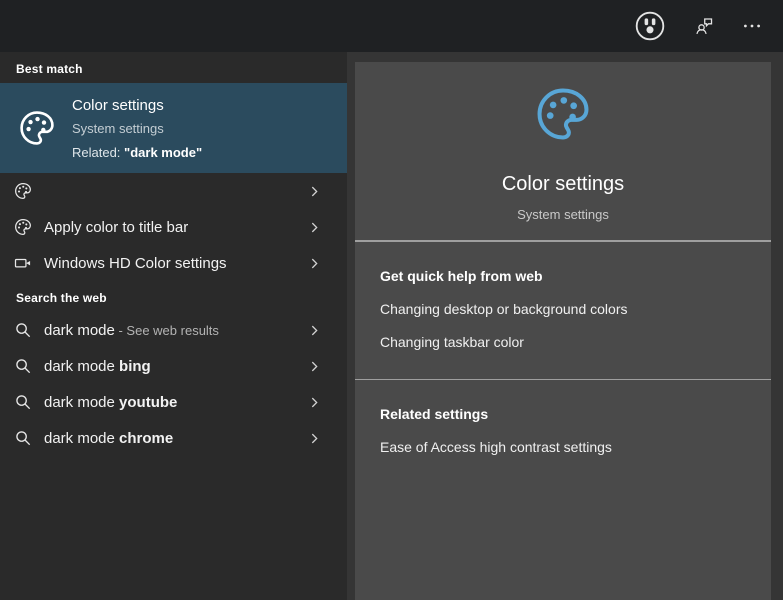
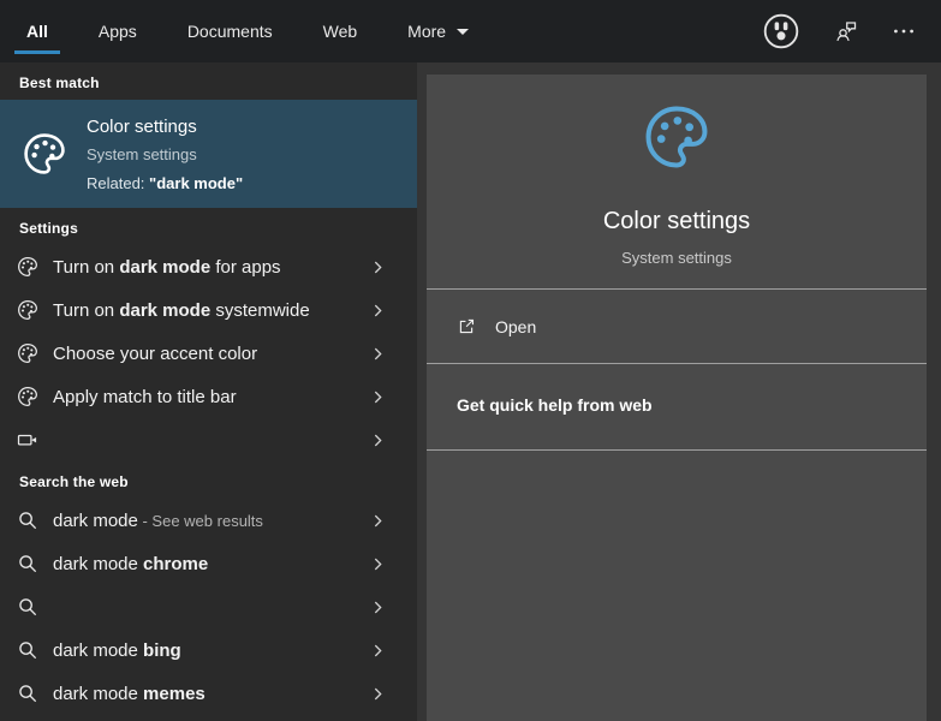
+ All
+ Apps
+ Documents
+ Web
+ More
  Best match
  Color settings
  System settings
  Related: "dark mode"
+ Settings
+ Turn on dark mode for apps
+ Turn on dark mode systemwide
+ Choose your accent color
- Apply color to title bar
+ Apply match to title bar
- Windows HD Color settings
  Search the web
  dark mode - See web results
- dark mode bing
+ dark mode chrome
- dark mode youtube
- dark mode chrome
+ dark mode bing
+ dark mode memes
  Color settings
  System settings
+ Open
  Get quick help from web
- Changing desktop or background colors
- Changing taskbar color
- Related settings
- Ease of Access high contrast settings
